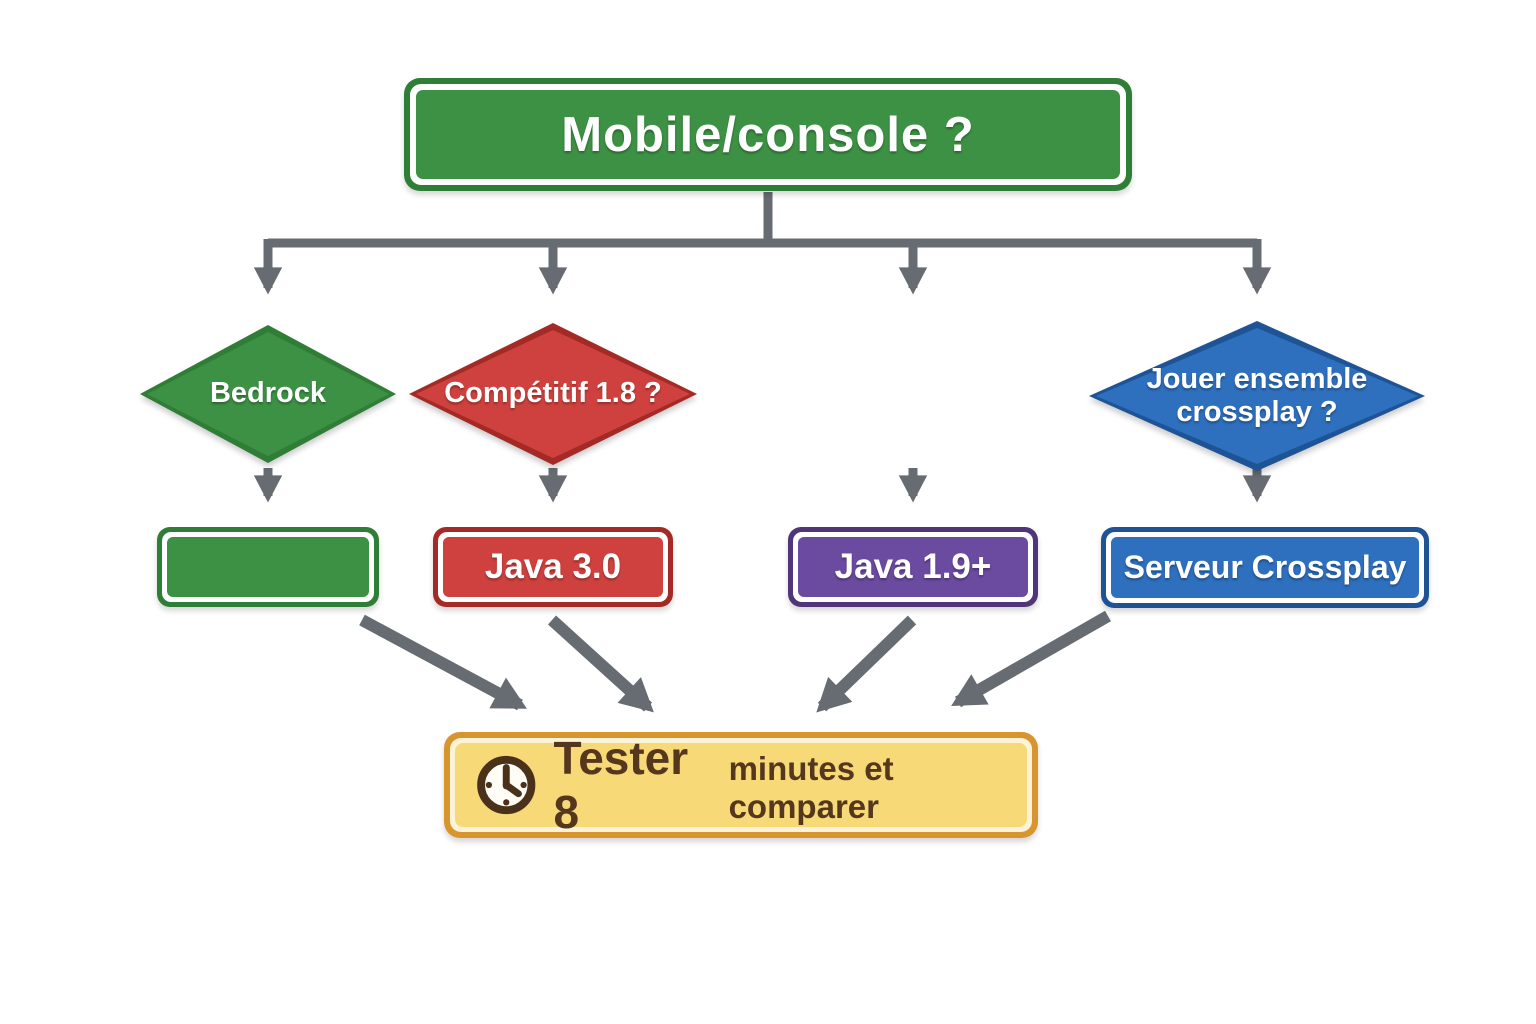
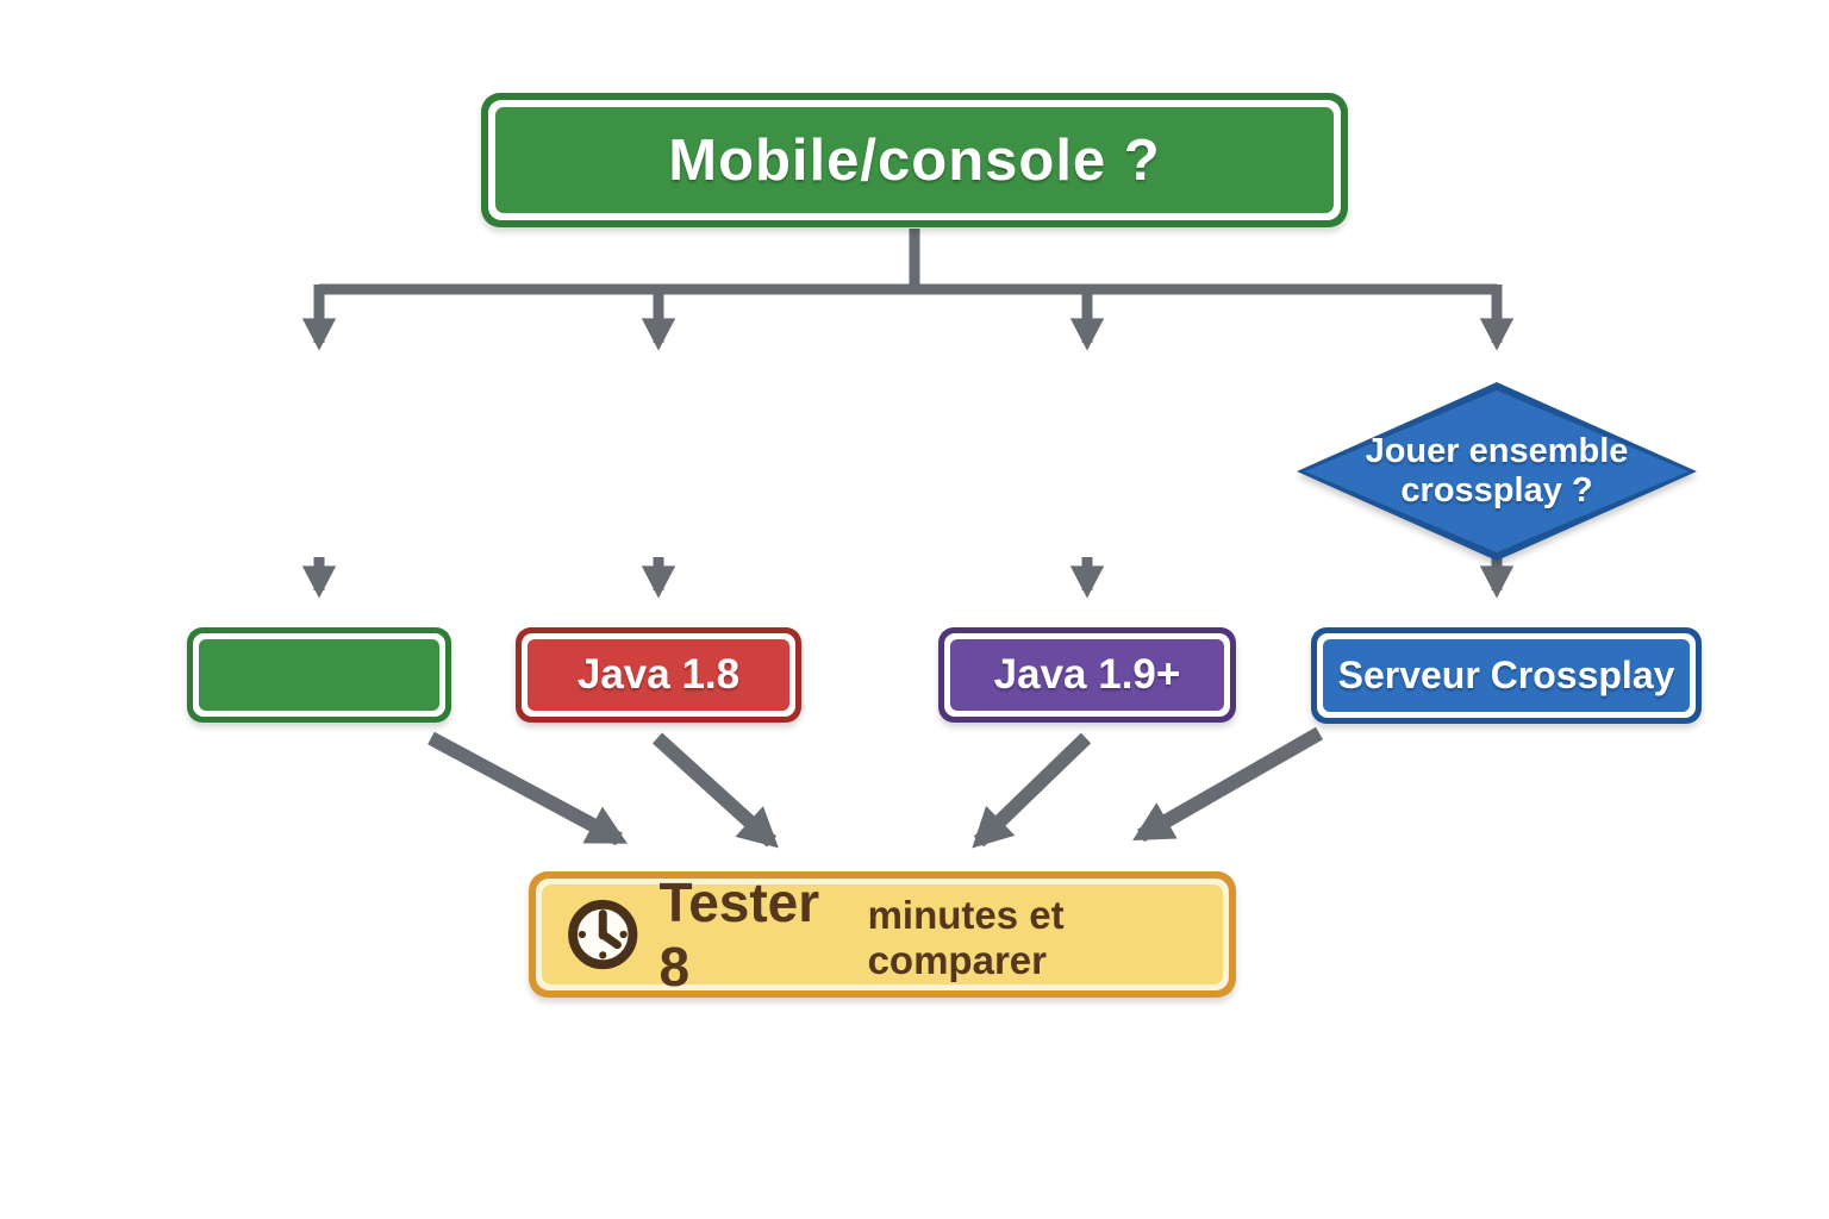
  Mobile/console ?
- Bedrock
- Compétitif 1.8 ?
  Jouer ensemble
  crossplay ?
- Java 3.0
+ Java 1.8
  Java 1.9+
  Serveur Crossplay
  Tester 8
  minutes et comparer
